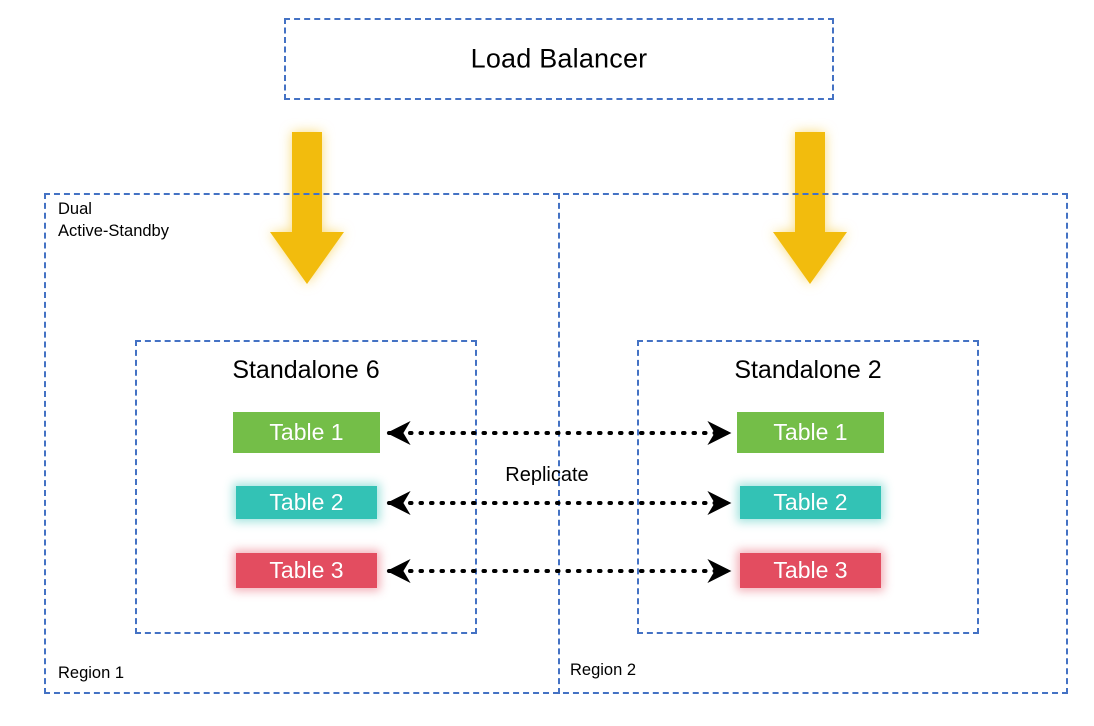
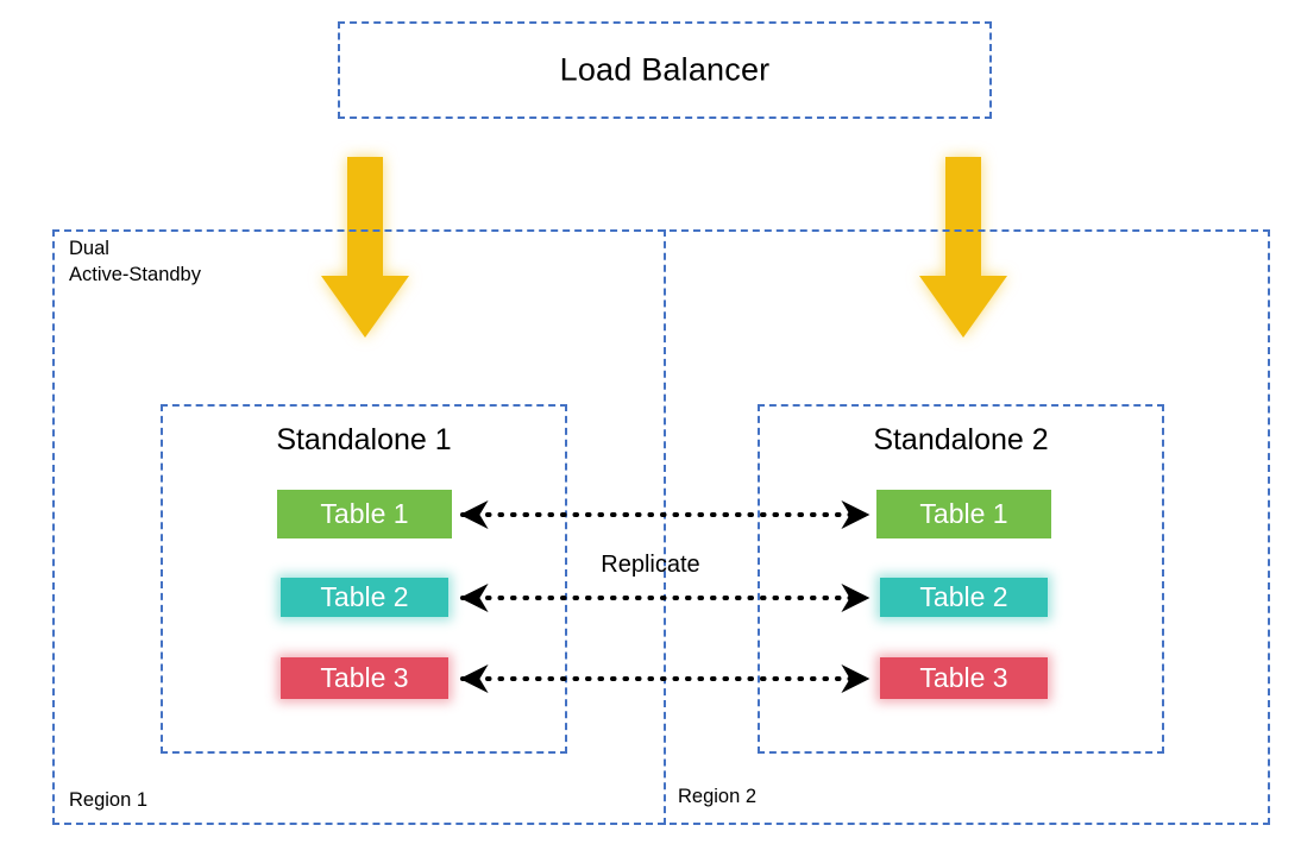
  Load Balancer
  Dual
  Active-Standby
  Region 1
  Region 2
- Standalone 6
+ Standalone 1
  Table 1
  Table 2
  Table 3
  Standalone 2
  Table 1
  Table 2
  Table 3
  Replicate
